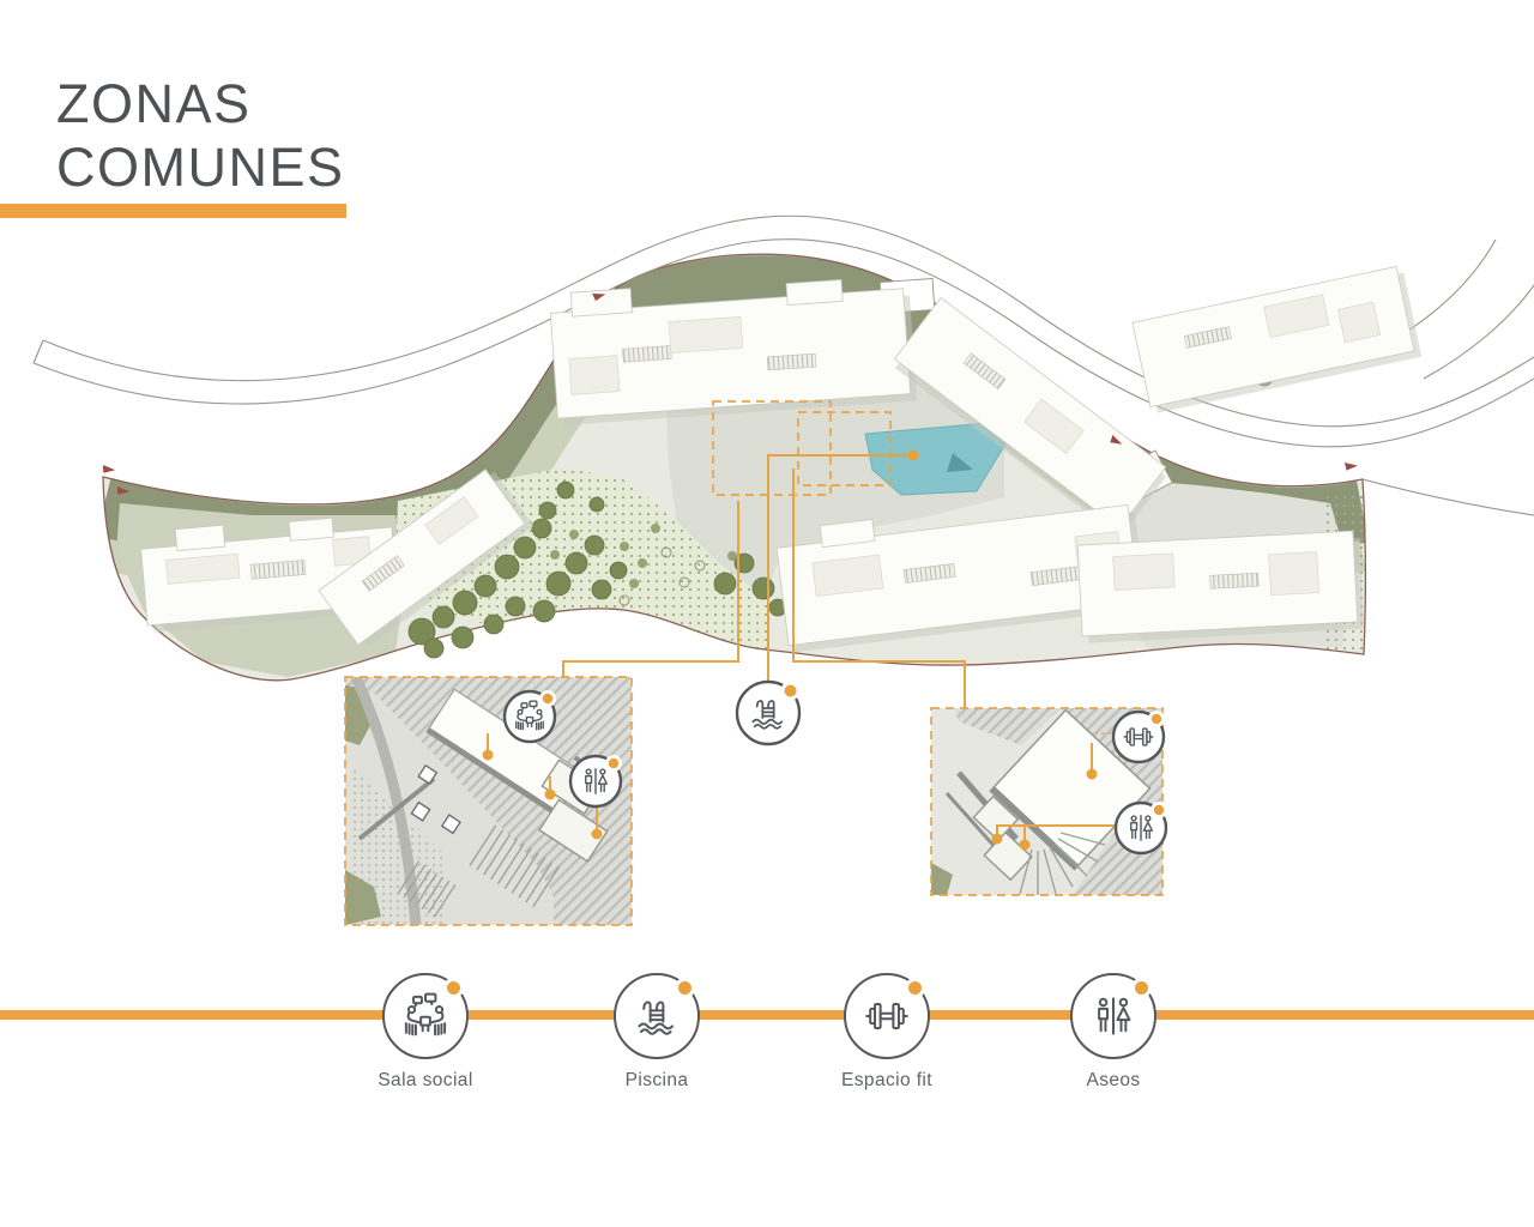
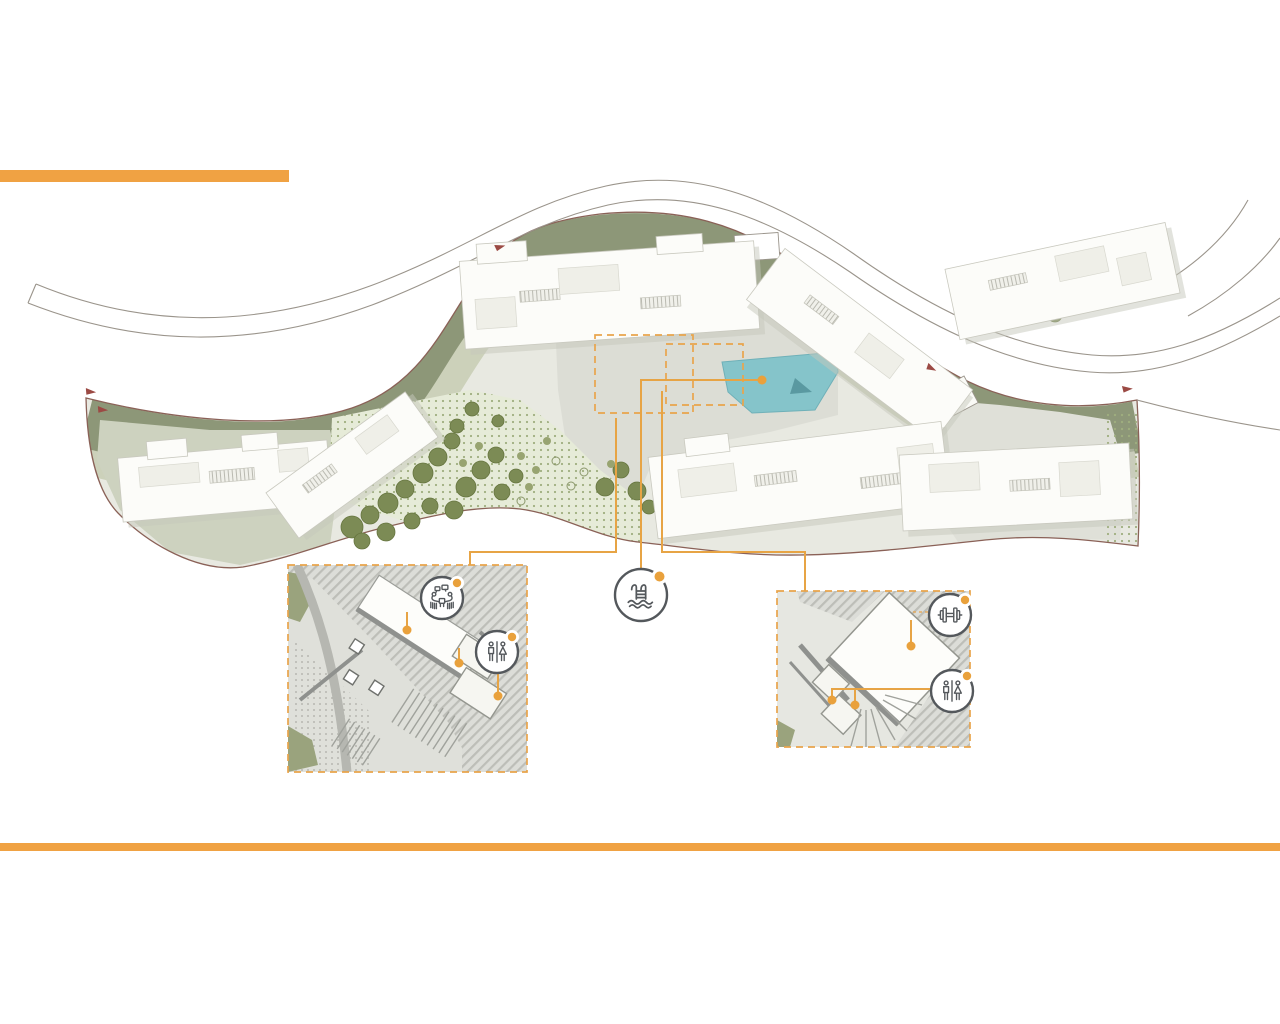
- ZONAS
- COMUNES
- Sala social
- Piscina
- Espacio fit
- Aseos
